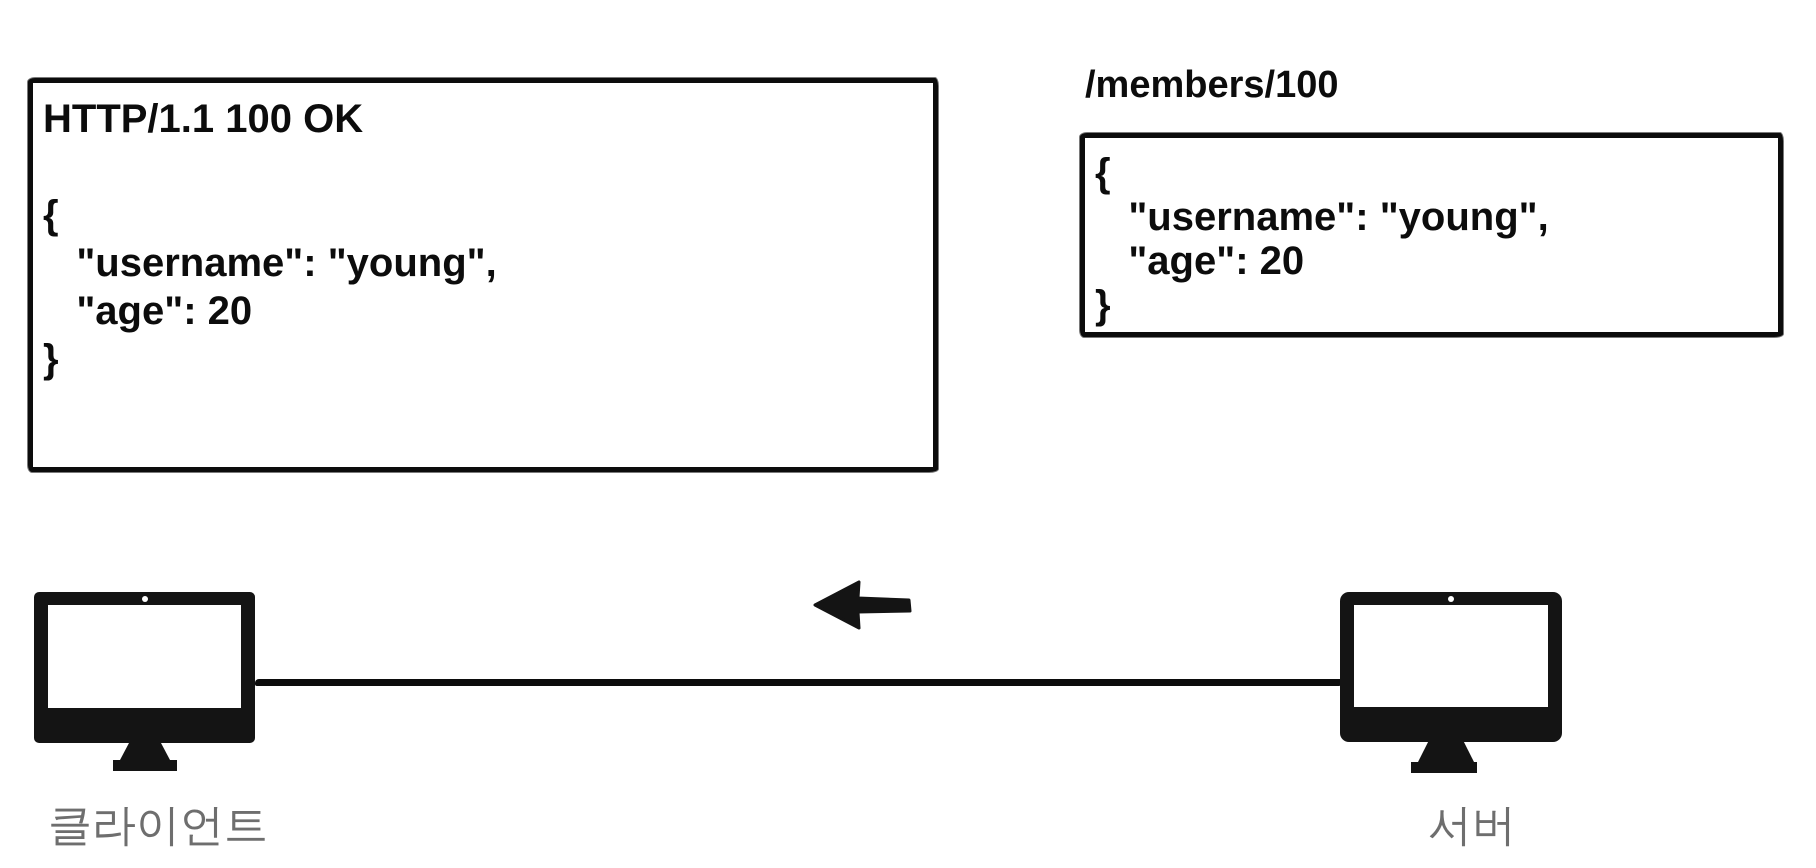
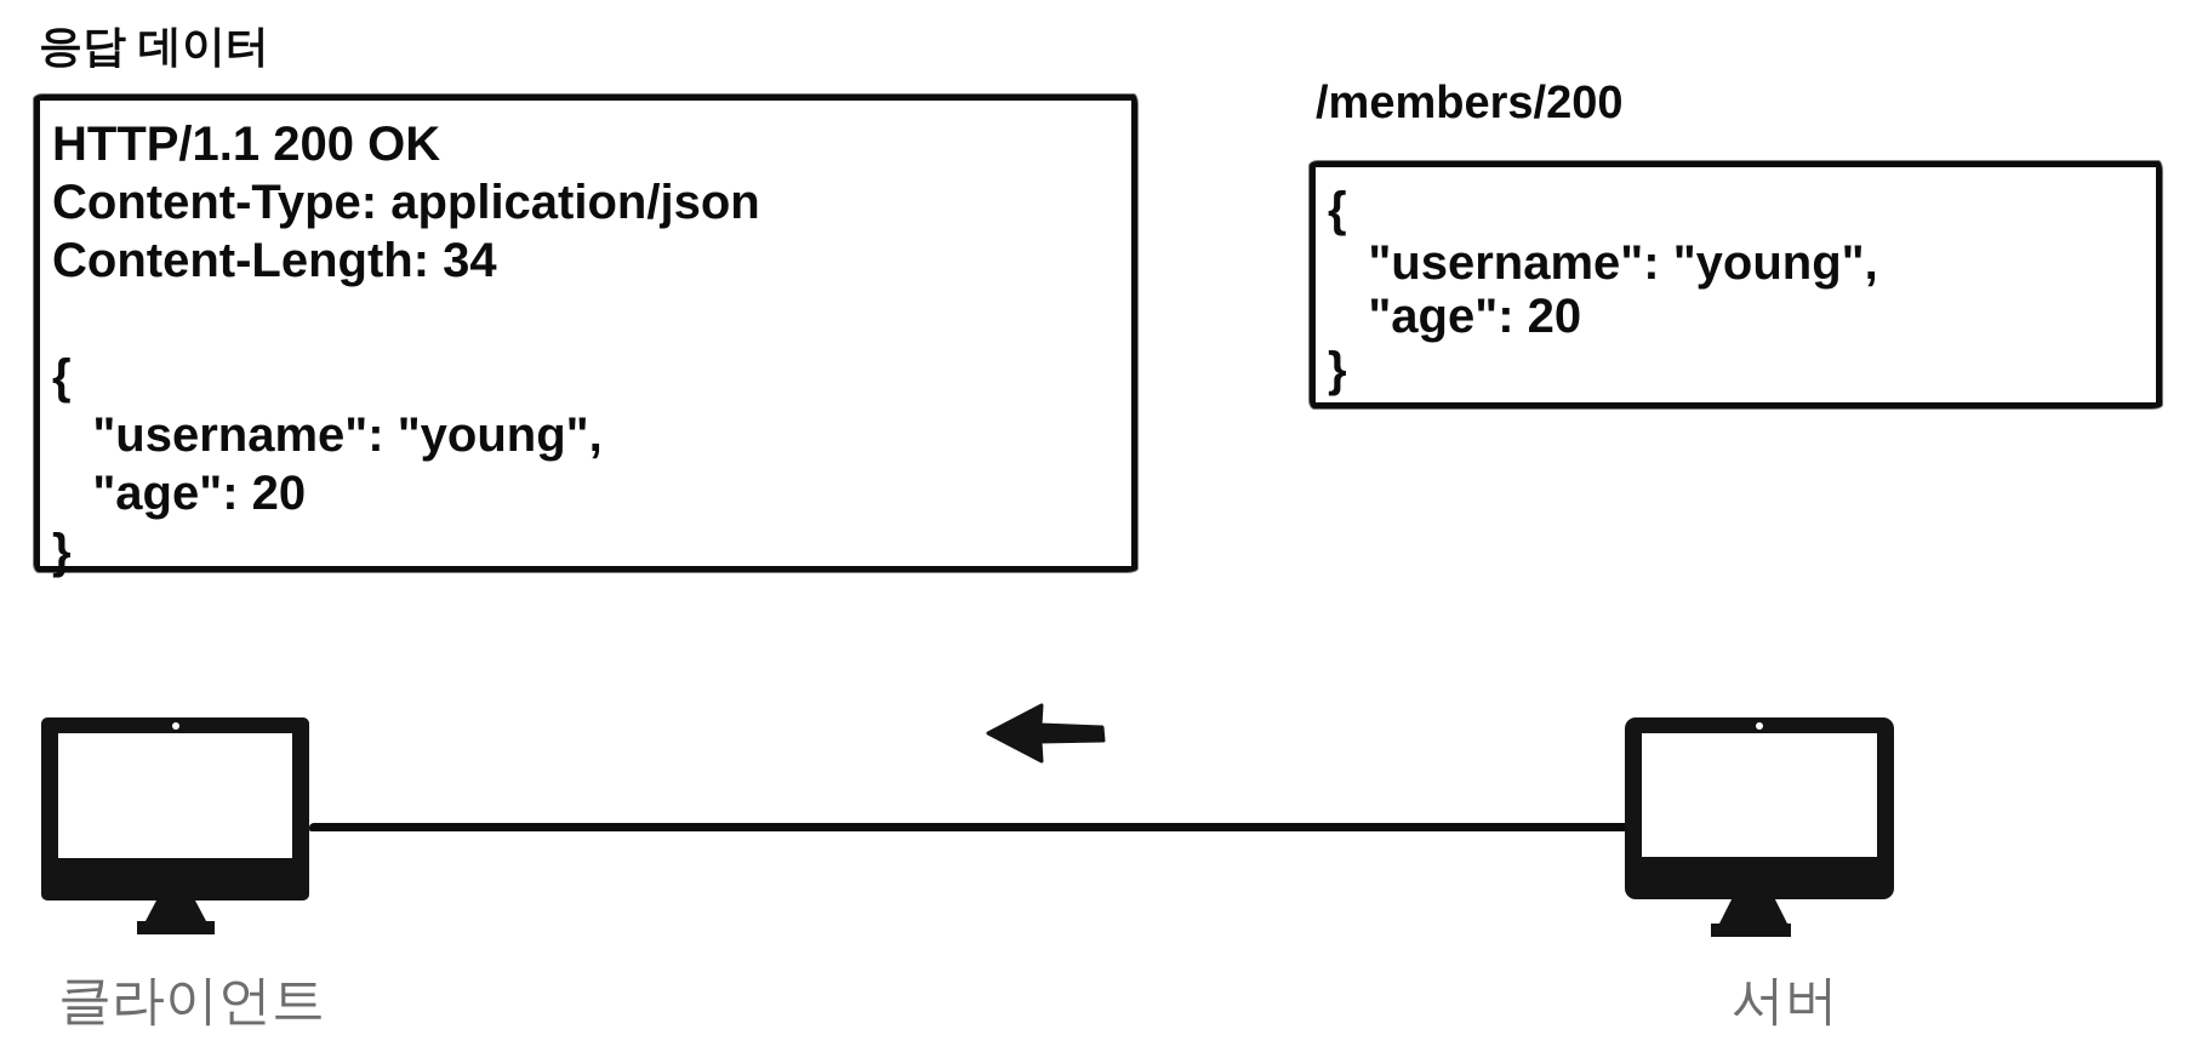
+ 응답 데이터
- HTTP/1.1 100 OK
+ HTTP/1.1 200 OK
+ Content-Type: application/json
+ Content-Length: 34
  {
  "username": "young",
  "age": 20
  }
- /members/100
+ /members/200
  {
  "username": "young",
  "age": 20
  }
  클라이언트
  서버
